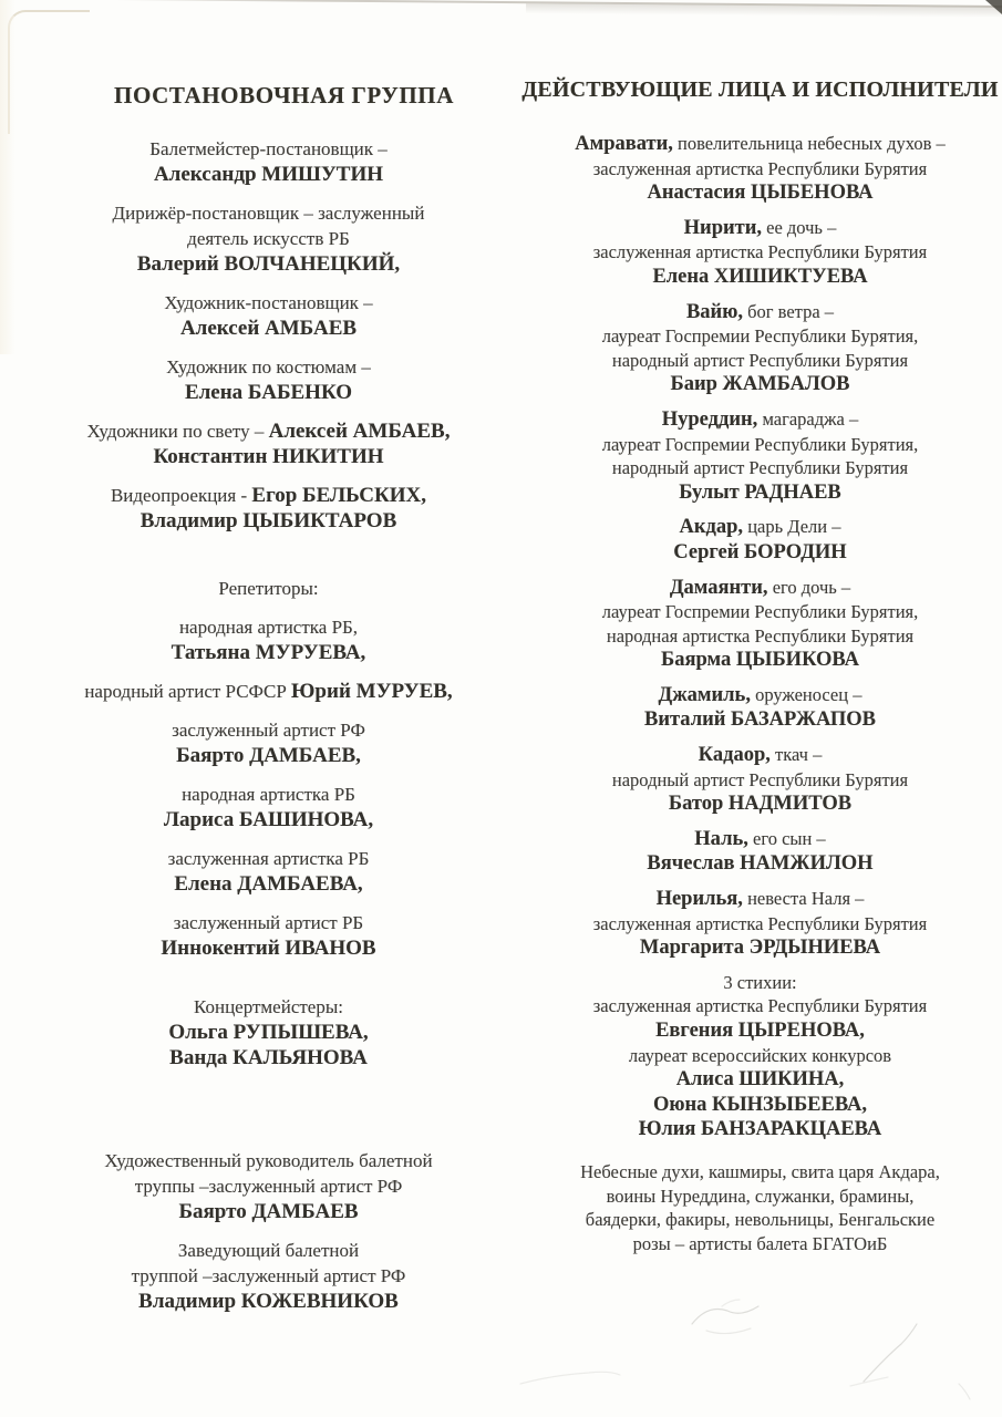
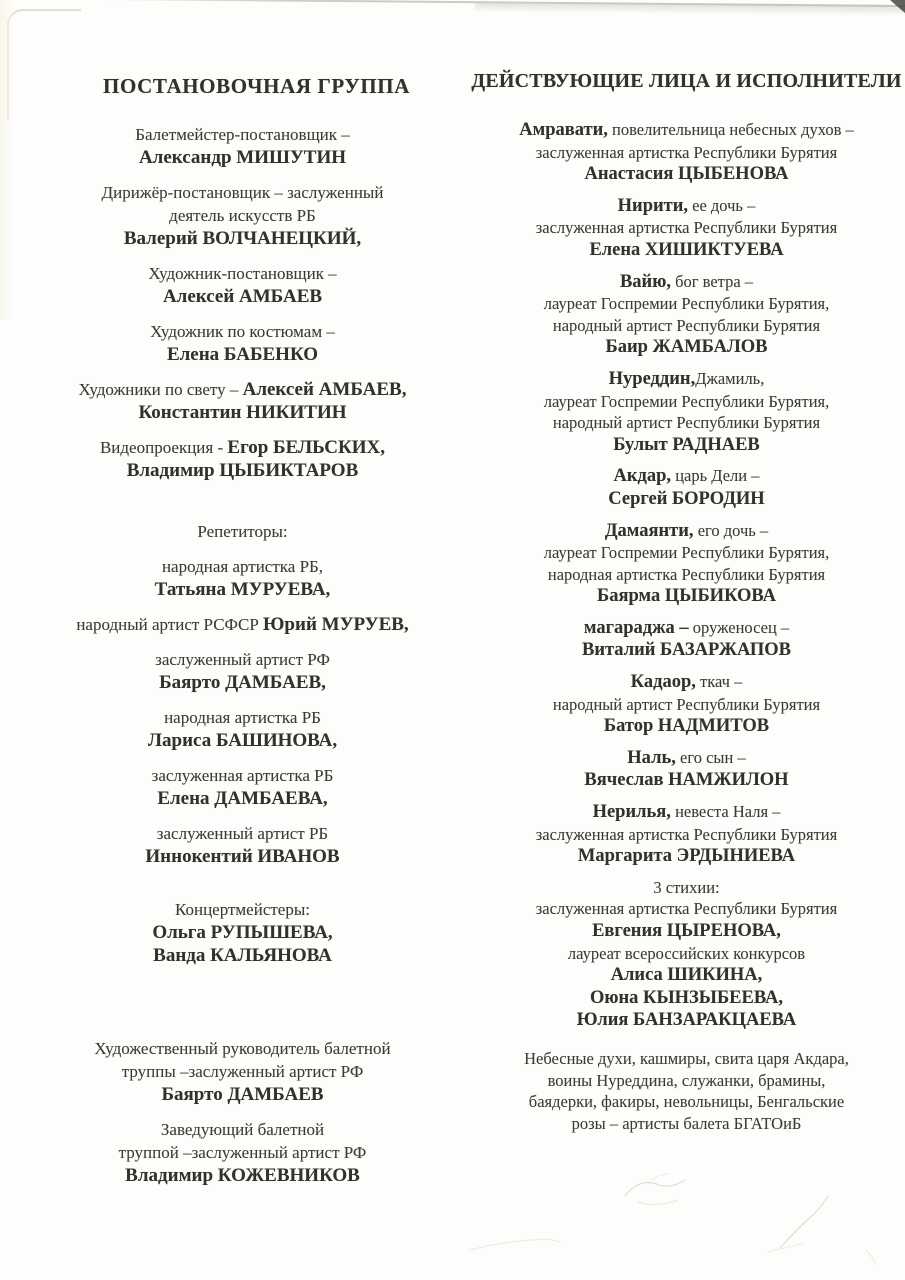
  ПОСТАНОВОЧНАЯ ГРУППА
  Балетмейстер-постановщик –
  Александр МИШУТИН
  Дирижёр-постановщик – заслуженный
  деятель искусств РБ
  Валерий ВОЛЧАНЕЦКИЙ,
  Художник-постановщик –
  Алексей АМБАЕВ
  Художник по костюмам –
  Елена БАБЕНКО
  Художники по свету – Алексей АМБАЕВ,
  Константин НИКИТИН
  Видеопроекция - Егор БЕЛЬСКИХ,
  Владимир ЦЫБИКТАРОВ
  Репетиторы:
  народная артистка РБ,
  Татьяна МУРУЕВА,
  народный артист РСФСР Юрий МУРУЕВ,
  заслуженный артист РФ
  Баярто ДАМБАЕВ,
  народная артистка РБ
  Лариса БАШИНОВА,
  заслуженная артистка РБ
  Елена ДАМБАЕВА,
  заслуженный артист РБ
  Иннокентий ИВАНОВ
  Концертмейстеры:
  Ольга РУПЫШЕВА,
  Ванда КАЛЬЯНОВА
  Художественный руководитель балетной
  труппы –заслуженный артист РФ
  Баярто ДАМБАЕВ
  Заведующий балетной
  труппой –заслуженный артист РФ
  Владимир КОЖЕВНИКОВ
  ДЕЙСТВУЮЩИЕ ЛИЦА И ИСПОЛНИТЕЛИ
  Амравати, повелительница небесных духов –
  заслуженная артистка Республики Бурятия
  Анастасия ЦЫБЕНОВА
  Нирити, ее дочь –
  заслуженная артистка Республики Бурятия
  Елена ХИШИКТУЕВА
  Вайю, бог ветра –
  лауреат Госпремии Республики Бурятия,
  народный артист Республики Бурятия
  Баир ЖАМБАЛОВ
- Нуреддин, магараджа –
+ Нуреддин,Джамиль,
  лауреат Госпремии Республики Бурятия,
  народный артист Республики Бурятия
  Булыт РАДНАЕВ
  Акдар, царь Дели –
  Сергей БОРОДИН
  Дамаянти, его дочь –
  лауреат Госпремии Республики Бурятия,
  народная артистка Республики Бурятия
  Баярма ЦЫБИКОВА
- Джамиль, оруженосец –
+ магараджа – оруженосец –
  Виталий БАЗАРЖАПОВ
  Кадаор, ткач –
  народный артист Республики Бурятия
  Батор НАДМИТОВ
  Наль, его сын –
  Вячеслав НАМЖИЛОН
  Нерилья, невеста Наля –
  заслуженная артистка Республики Бурятия
  Маргарита ЭРДЫНИЕВА
  3 стихии:
  заслуженная артистка Республики Бурятия
  Евгения ЦЫРЕНОВА,
  лауреат всероссийских конкурсов
  Алиса ШИКИНА,
  Оюна КЫНЗЫБЕЕВА,
  Юлия БАНЗАРАКЦАЕВА
  Небесные духи, кашмиры, свита царя Акдара,
  воины Нуреддина, служанки, брамины,
  баядерки, факиры, невольницы, Бенгальские
  розы – артисты балета БГАТОиБ
